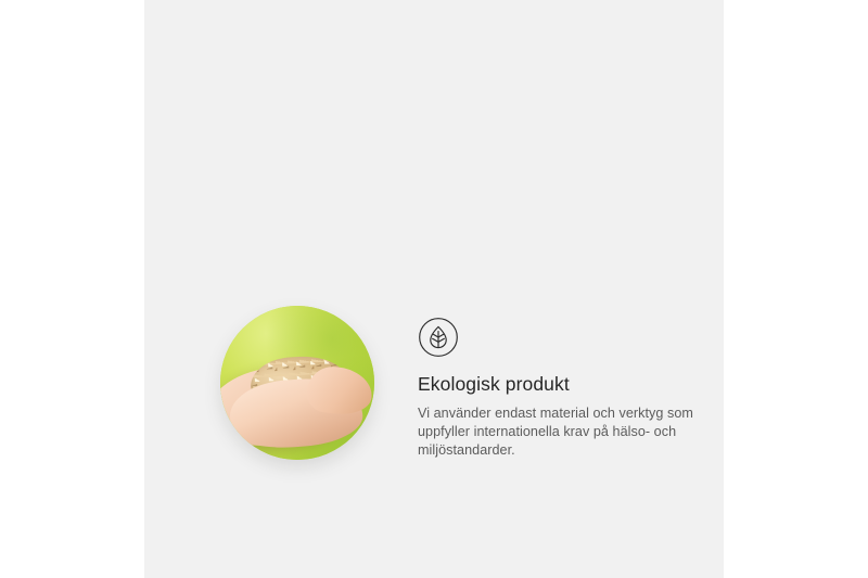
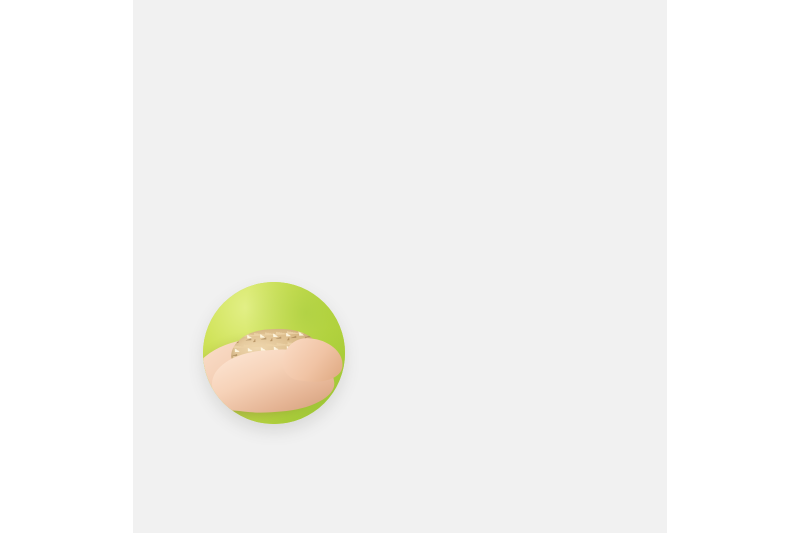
- Ekologisk produkt
- Vi använder endast material och verktyg som uppfyller internationella krav på hälso- och miljöstandarder.
